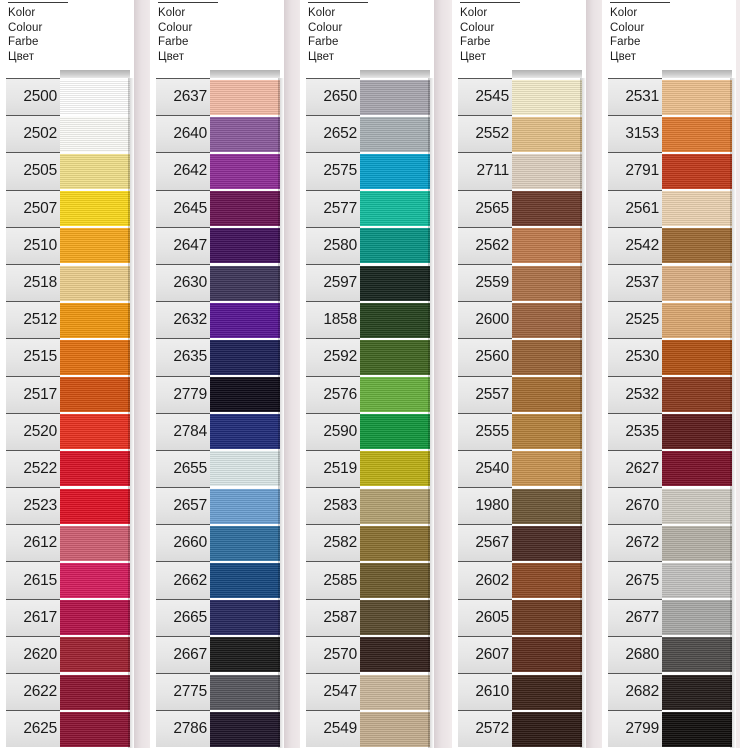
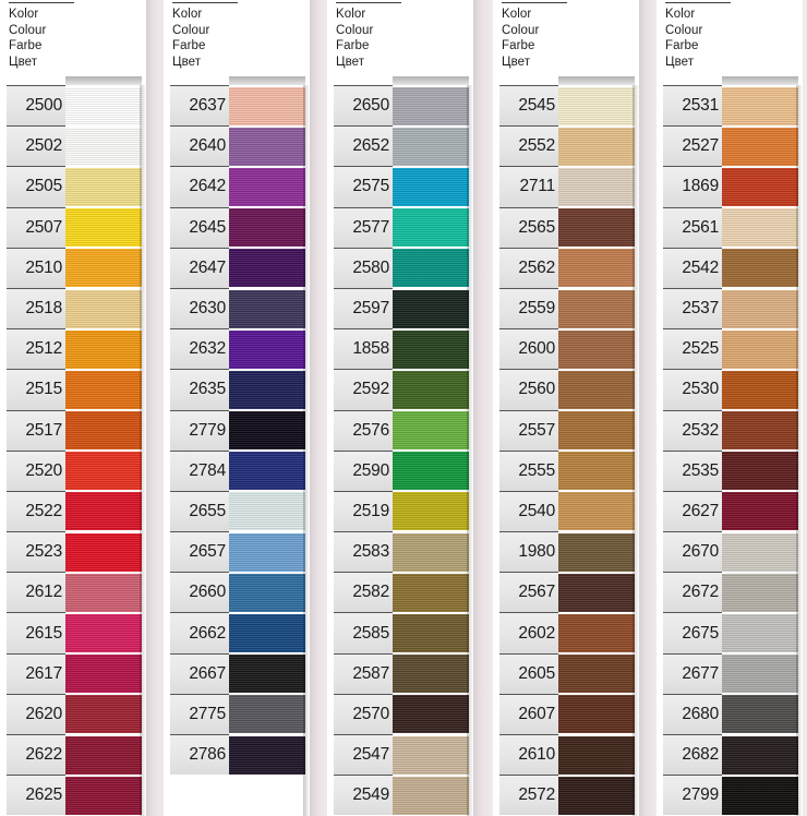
  Kolor
  Colour
  Farbe
  Цвет
  2500
  2502
  2505
  2507
  2510
  2518
  2512
  2515
  2517
  2520
  2522
  2523
  2612
  2615
  2617
  2620
  2622
  2625
  Kolor
  Colour
  Farbe
  Цвет
  2637
  2640
  2642
  2645
  2647
  2630
  2632
  2635
  2779
  2784
  2655
  2657
  2660
  2662
- 2665
  2667
  2775
  2786
  Kolor
  Colour
  Farbe
  Цвет
  2650
  2652
  2575
  2577
  2580
  2597
  1858
  2592
  2576
  2590
  2519
  2583
  2582
  2585
  2587
  2570
  2547
  2549
  Kolor
  Colour
  Farbe
  Цвет
  2545
  2552
  2711
  2565
  2562
  2559
  2600
  2560
  2557
  2555
  2540
  1980
  2567
  2602
  2605
  2607
  2610
  2572
  Kolor
  Colour
  Farbe
  Цвет
  2531
- 3153
+ 2527
- 2791
+ 1869
  2561
  2542
  2537
  2525
  2530
  2532
  2535
  2627
  2670
  2672
  2675
  2677
  2680
  2682
  2799
